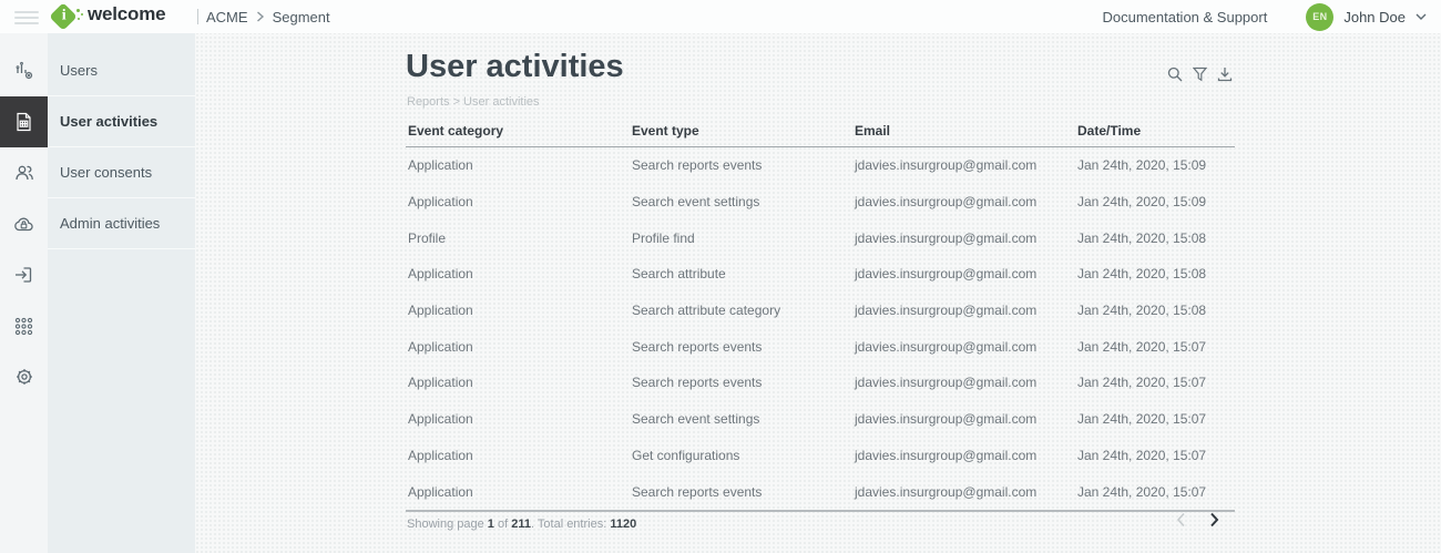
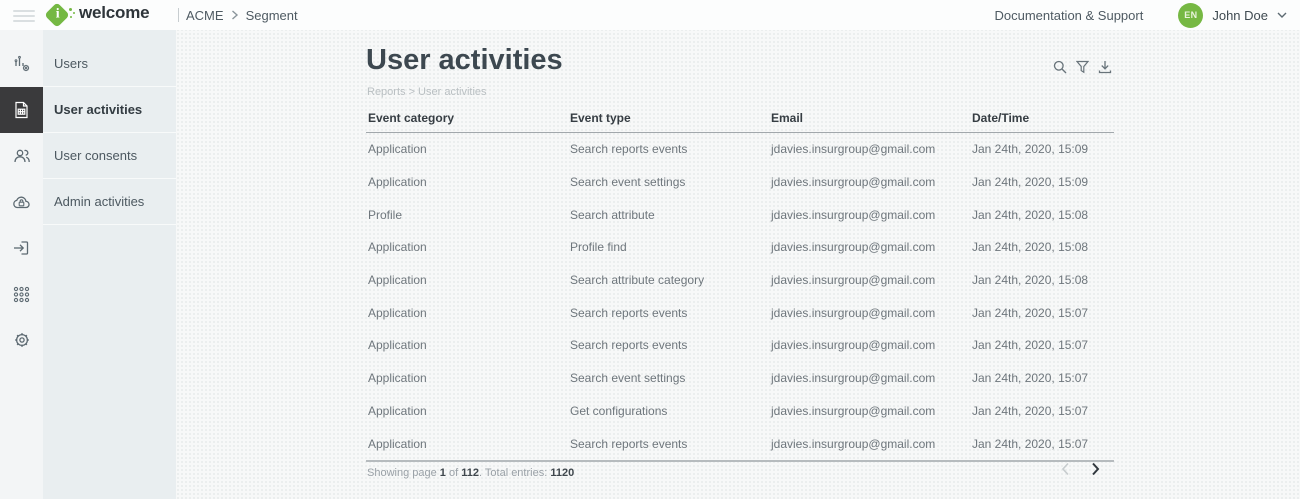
  welcome
  ACME
  Segment
  Documentation & Support
  EN
  John Doe
  Users
  User activities
  User consents
  Admin activities
  User activities
  Reports > User activities
  Event category
  Event type
  Email
  Date/Time
  Application
  Search reports events
  jdavies.insurgroup@gmail.com
  Jan 24th, 2020, 15:09
  Application
  Search event settings
  jdavies.insurgroup@gmail.com
  Jan 24th, 2020, 15:09
  Profile
- Profile find
+ Search attribute
  jdavies.insurgroup@gmail.com
  Jan 24th, 2020, 15:08
  Application
- Search attribute
+ Profile find
  jdavies.insurgroup@gmail.com
  Jan 24th, 2020, 15:08
  Application
  Search attribute category
  jdavies.insurgroup@gmail.com
  Jan 24th, 2020, 15:08
  Application
  Search reports events
  jdavies.insurgroup@gmail.com
  Jan 24th, 2020, 15:07
  Application
  Search reports events
  jdavies.insurgroup@gmail.com
  Jan 24th, 2020, 15:07
  Application
  Search event settings
  jdavies.insurgroup@gmail.com
  Jan 24th, 2020, 15:07
  Application
  Get configurations
  jdavies.insurgroup@gmail.com
  Jan 24th, 2020, 15:07
  Application
  Search reports events
  jdavies.insurgroup@gmail.com
  Jan 24th, 2020, 15:07
- Showing page 1 of 211. Total entries: 1120
+ Showing page 1 of 112. Total entries: 1120
